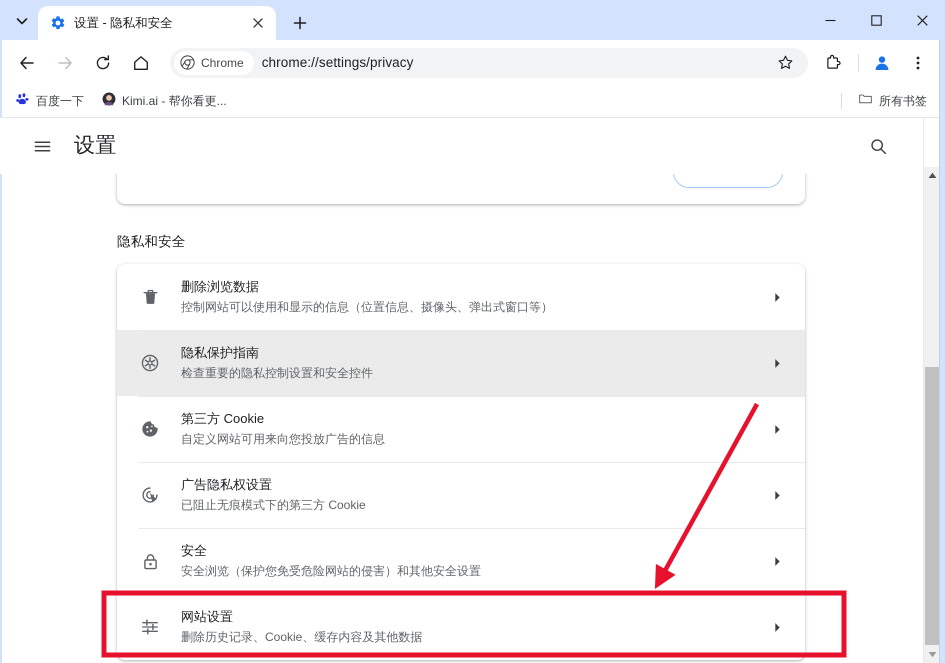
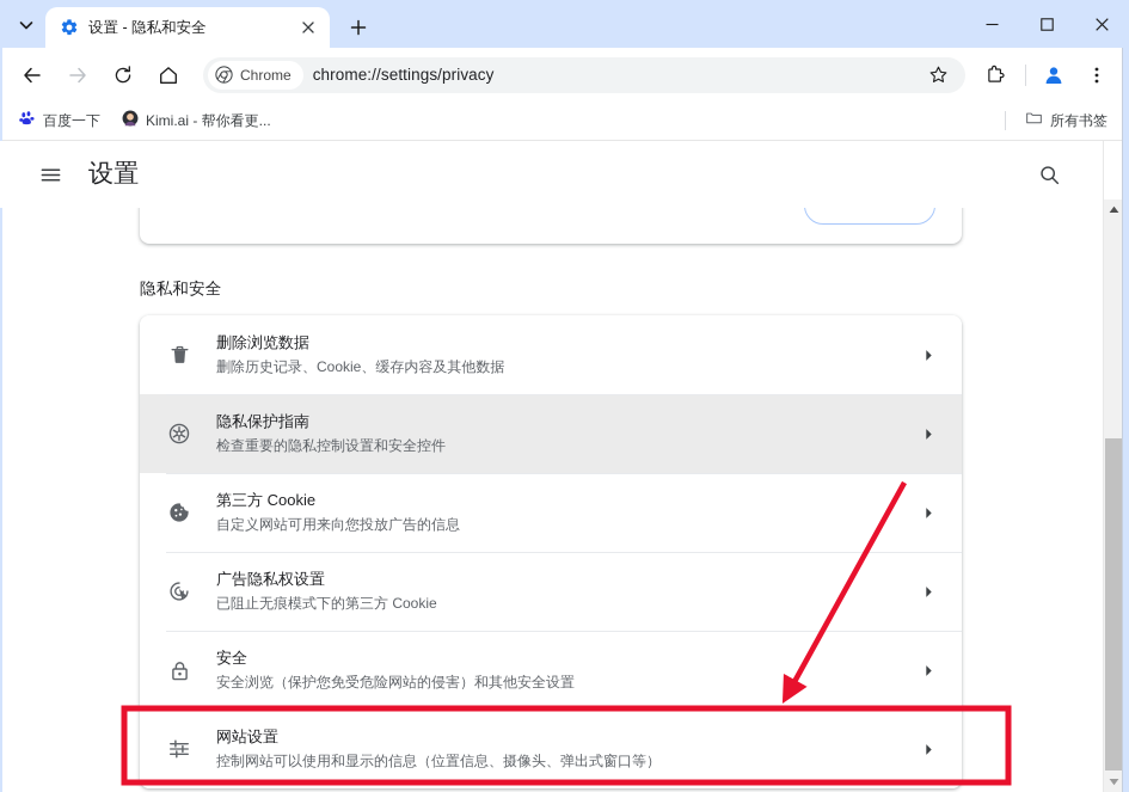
  设置 - 隐私和安全
  Chrome
  chrome://settings/privacy
  百度一下
  Kimi.ai - 帮你看更...
  所有书签
  设置
  隐私和安全
  删除浏览数据
- 控制网站可以使用和显示的信息（位置信息、摄像头、弹出式窗口等）
+ 删除历史记录、Cookie、缓存内容及其他数据
  隐私保护指南
  检查重要的隐私控制设置和安全控件
  第三方 Cookie
  自定义网站可用来向您投放广告的信息
  广告隐私权设置
  已阻止无痕模式下的第三方 Cookie
  安全
  安全浏览（保护您免受危险网站的侵害）和其他安全设置
  网站设置
- 删除历史记录、Cookie、缓存内容及其他数据
+ 控制网站可以使用和显示的信息（位置信息、摄像头、弹出式窗口等）
